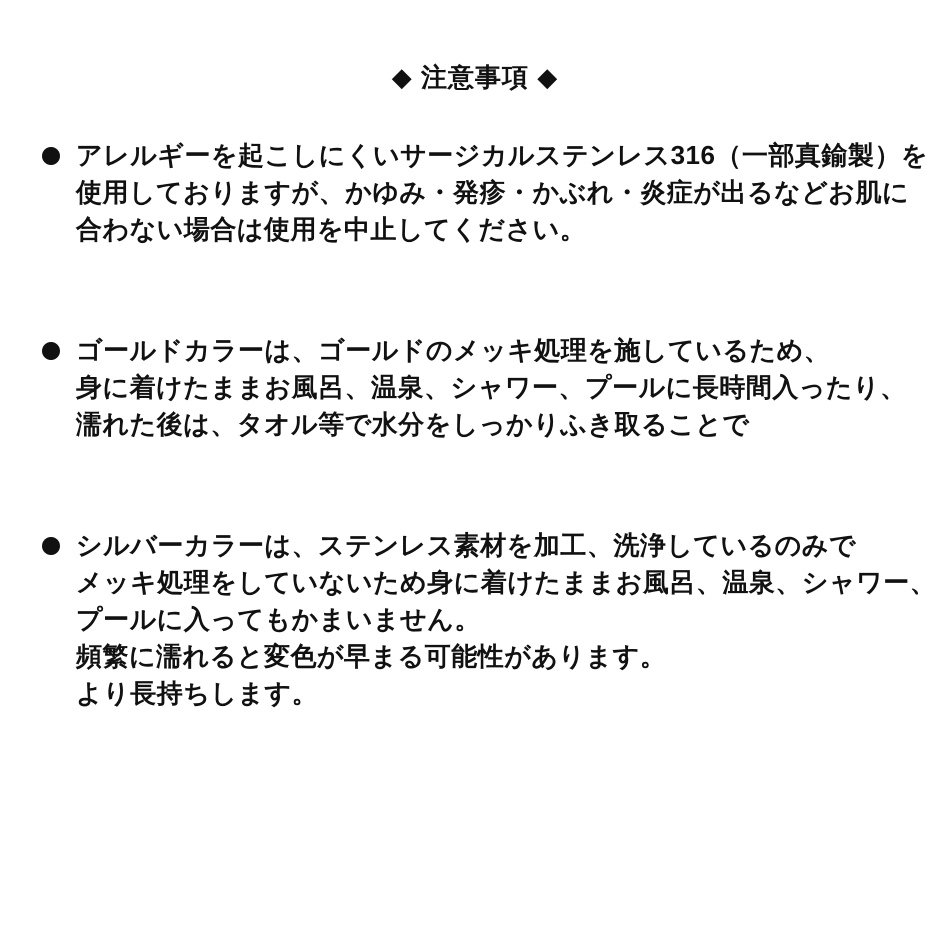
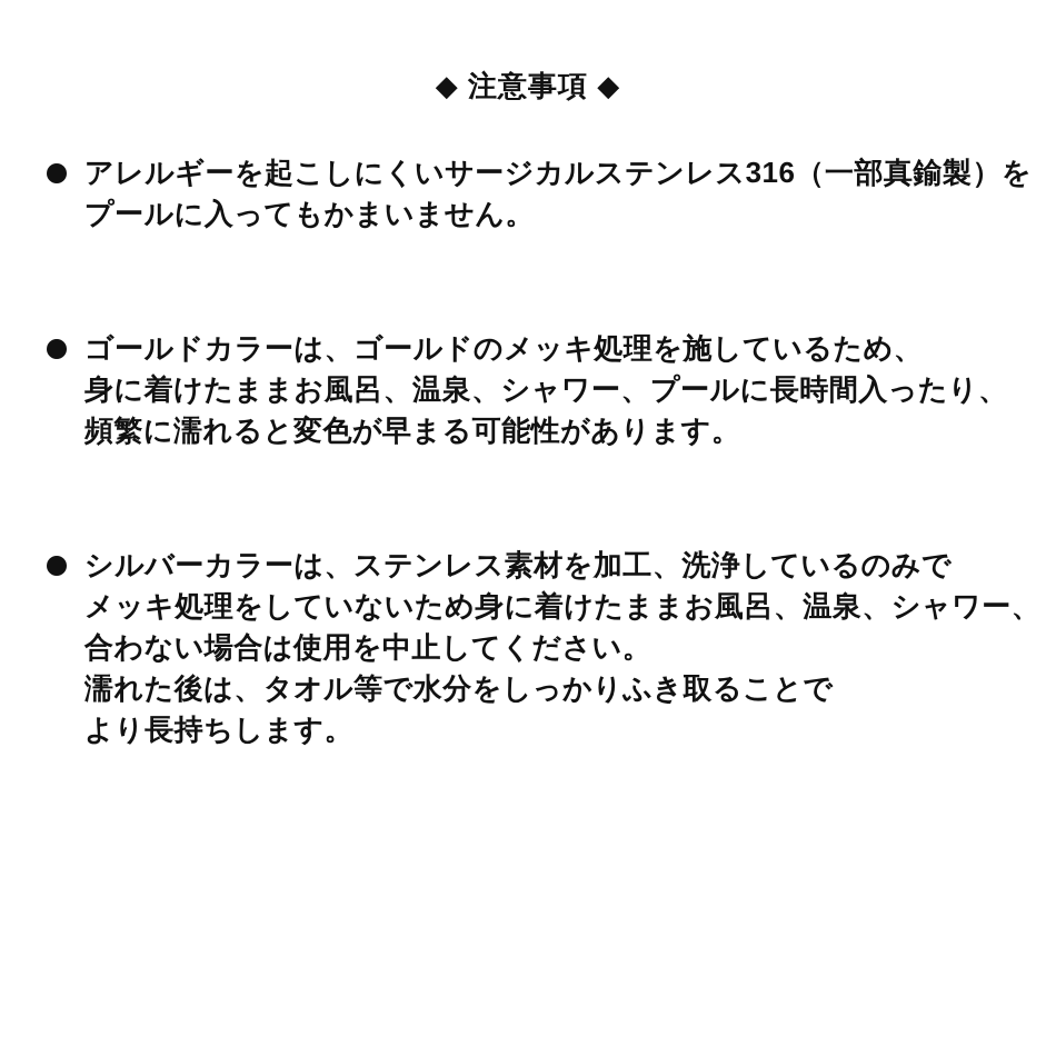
  ◆ 注意事項 ◆
  アレルギーを起こしにくいサージカルステンレス316（一部真鍮製）を
- 使用しておりますが、かゆみ・発疹・かぶれ・炎症が出るなどお肌に
- 合わない場合は使用を中止してください。
+ プールに入ってもかまいません。
  ゴールドカラーは、ゴールドのメッキ処理を施しているため、
  身に着けたままお風呂、温泉、シャワー、プールに長時間入ったり、
- 濡れた後は、タオル等で水分をしっかりふき取ることで
+ 頻繁に濡れると変色が早まる可能性があります。
  シルバーカラーは、ステンレス素材を加工、洗浄しているのみで
  メッキ処理をしていないため身に着けたままお風呂、温泉、シャワー、
- プールに入ってもかまいません。
+ 合わない場合は使用を中止してください。
- 頻繁に濡れると変色が早まる可能性があります。
+ 濡れた後は、タオル等で水分をしっかりふき取ることで
  より長持ちします。
